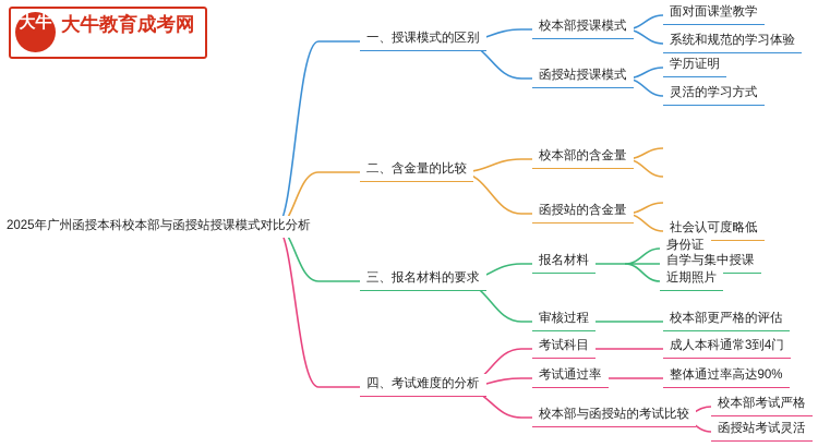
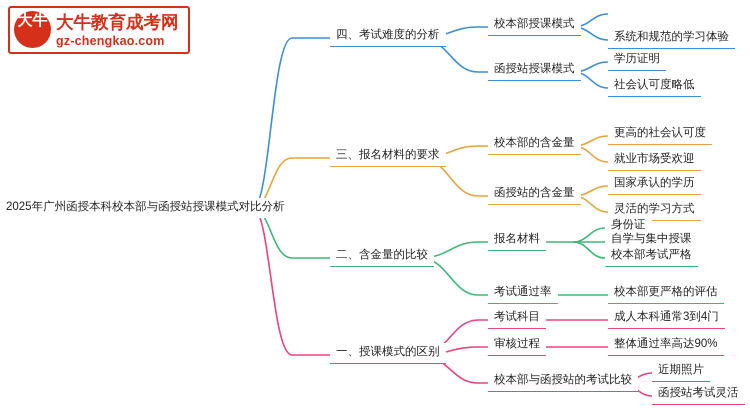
  大牛
  大牛教育成考网
+ gz-chengkao.com
  2025年广州函授本科校本部与函授站授课模式对比分析
- 一、授课模式的区别
+ 四、考试难度的分析
  校本部授课模式
  函授站授课模式
- 面对面课堂教学
  系统和规范的学习体验
  学历证明
- 灵活的学习方式
+ 社会认可度略低
- 二、含金量的比较
+ 三、报名材料的要求
  校本部的含金量
  函授站的含金量
+ 更高的社会认可度
+ 就业市场受欢迎
+ 国家承认的学历
- 社会认可度略低
+ 灵活的学习方式
- 三、报名材料的要求
+ 二、含金量的比较
  报名材料
- 审核过程
+ 考试通过率
  身份证
  自学与集中授课
- 近期照片
+ 校本部考试严格
  校本部更严格的评估
- 四、考试难度的分析
+ 一、授课模式的区别
  考试科目
- 考试通过率
+ 审核过程
  校本部与函授站的考试比较
  成人本科通常3到4门
  整体通过率高达90%
- 校本部考试严格
+ 近期照片
  函授站考试灵活
